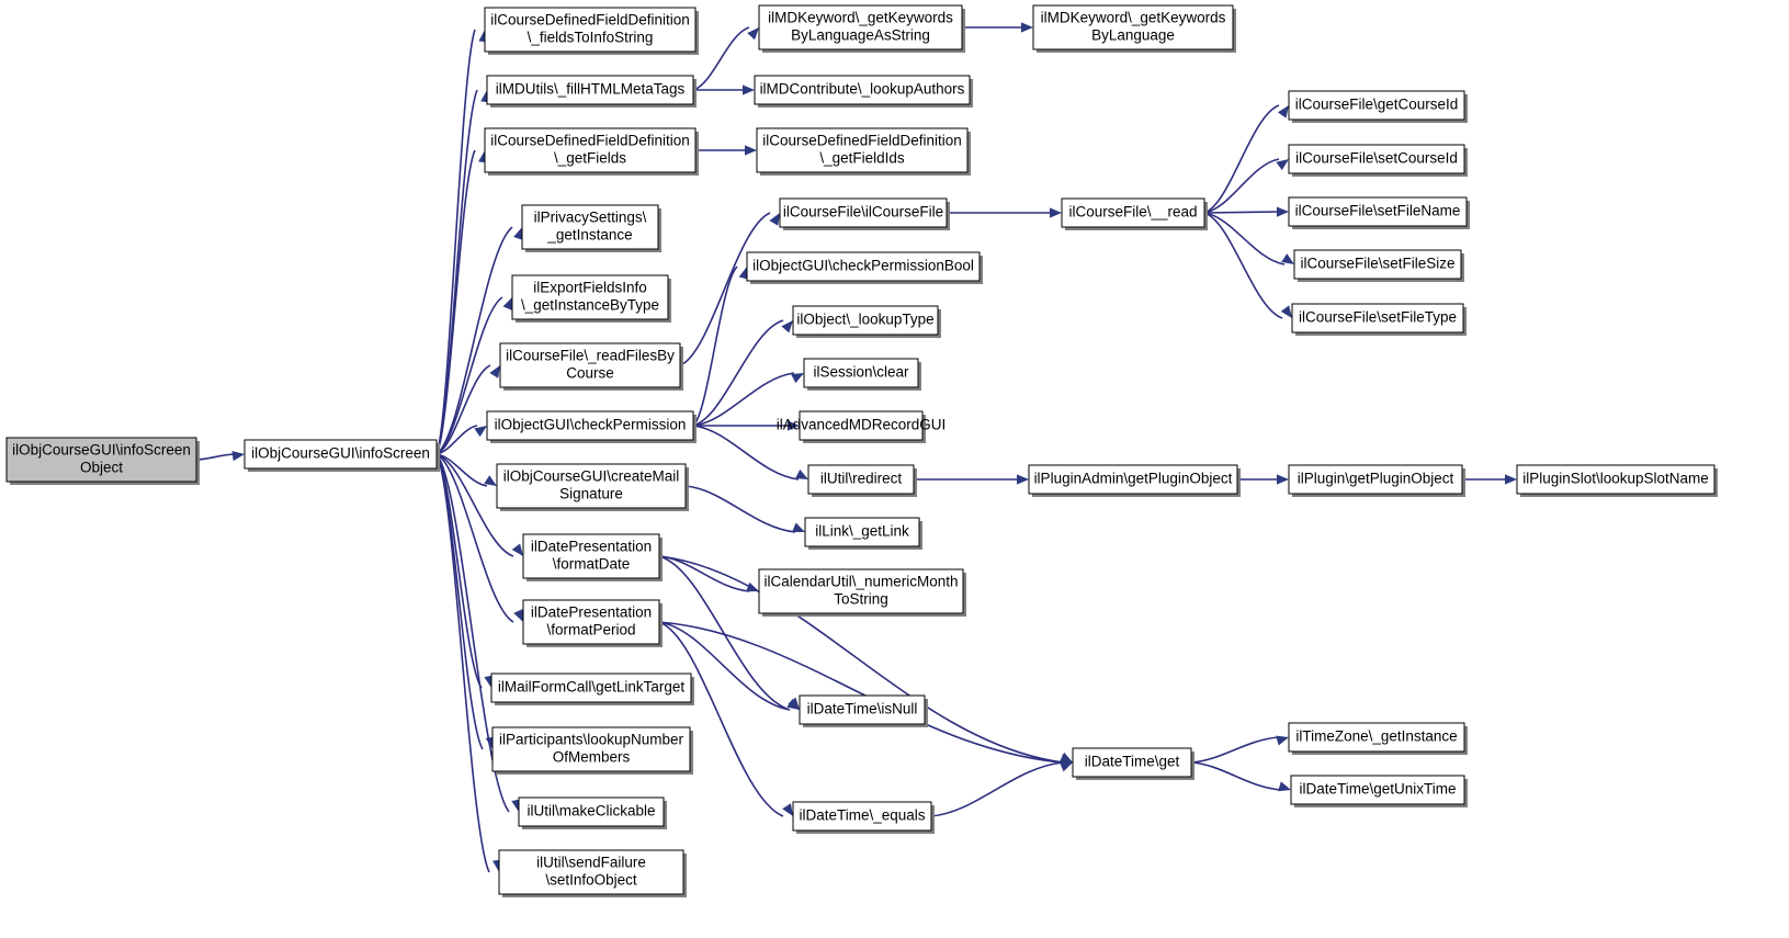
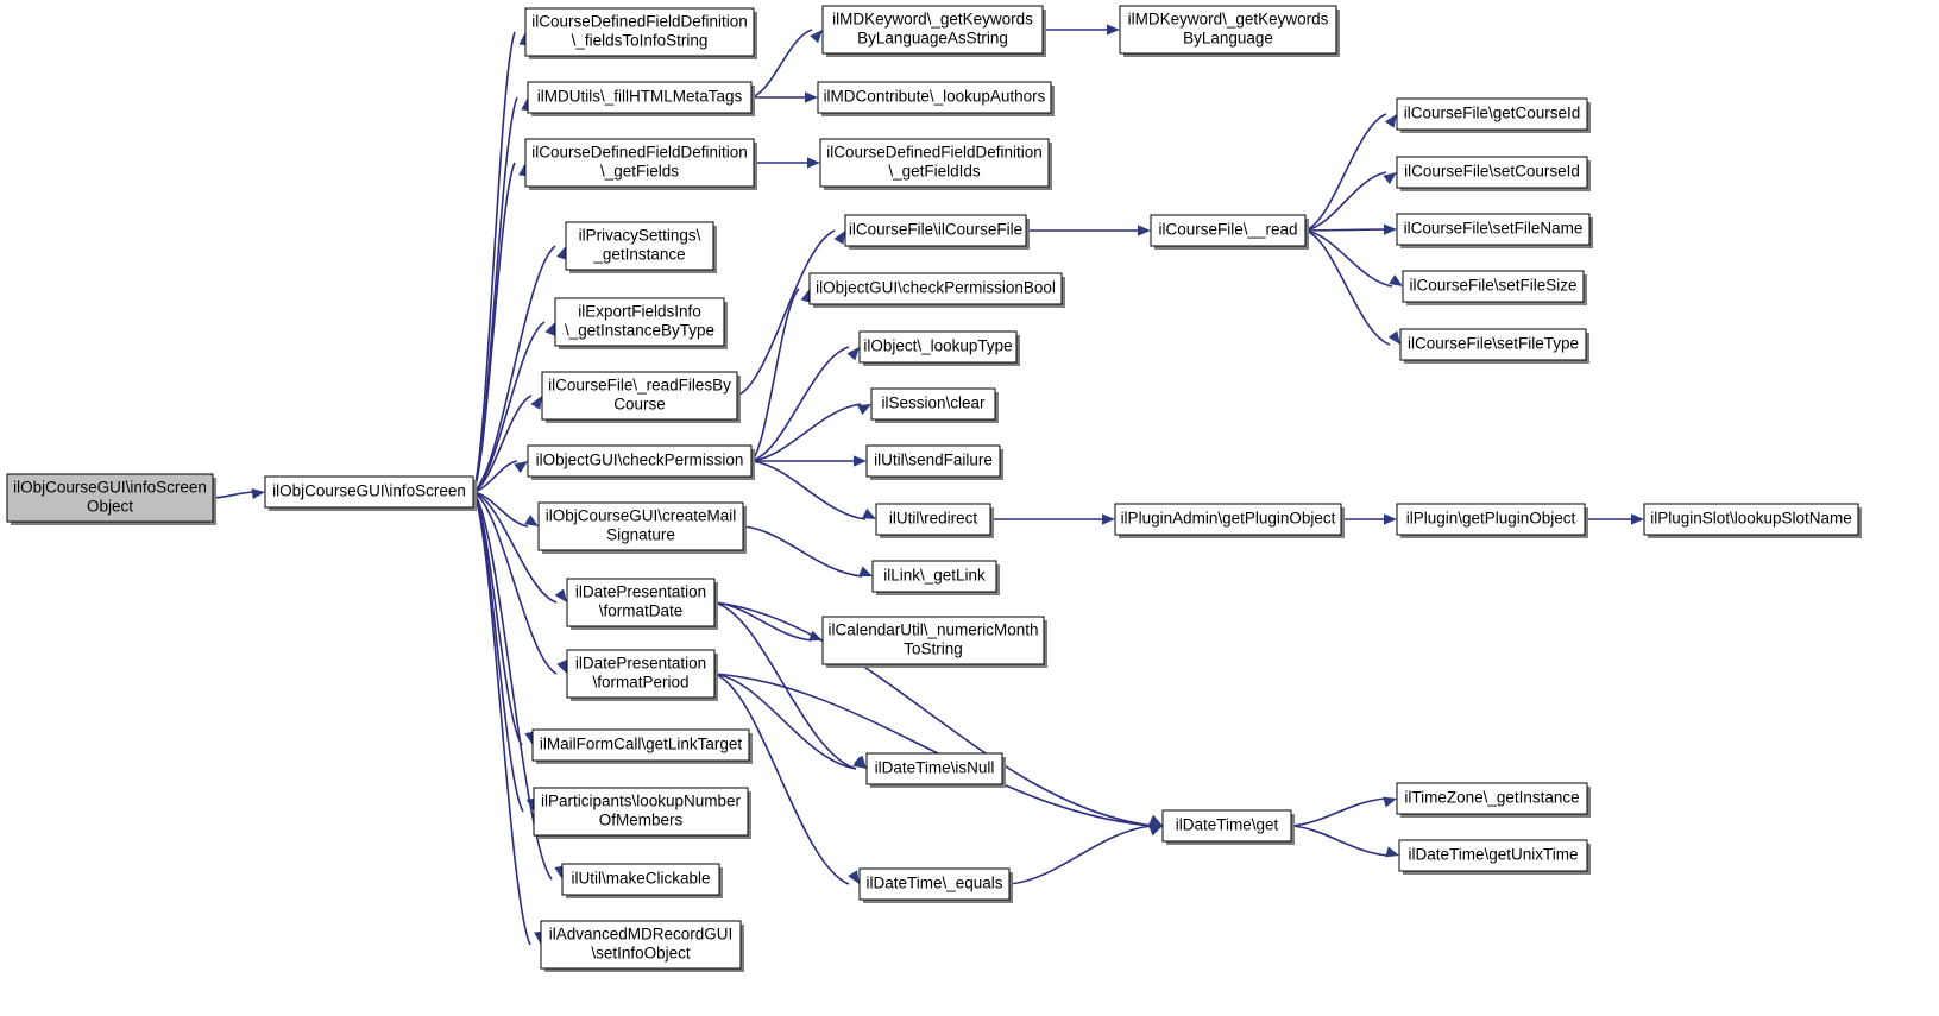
  ilObjCourseGUI\infoScreen
  Object
  ilObjCourseGUI\infoScreen
  ilCourseDefinedFieldDefinition
  \_fieldsToInfoString
  ilMDUtils\_fillHTMLMetaTags
  ilCourseDefinedFieldDefinition
  \_getFields
  ilPrivacySettings\
  _getInstance
  ilExportFieldsInfo
  \_getInstanceByType
  ilCourseFile\_readFilesBy
  Course
  ilObjectGUI\checkPermission
  ilObjCourseGUI\createMail
  Signature
  ilDatePresentation
  \formatDate
  ilDatePresentation
  \formatPeriod
  ilMailFormCall\getLinkTarget
  ilParticipants\lookupNumber
  OfMembers
  ilUtil\makeClickable
- ilUtil\sendFailure
+ ilAdvancedMDRecordGUI
  \setInfoObject
  ilMDKeyword\_getKeywords
  ByLanguageAsString
  ilMDContribute\_lookupAuthors
  ilCourseDefinedFieldDefinition
  \_getFieldIds
  ilCourseFile\ilCourseFile
  ilObjectGUI\checkPermissionBool
  ilObject\_lookupType
  ilSession\clear
- ilAdvancedMDRecordGUI
+ ilUtil\sendFailure
  ilUtil\redirect
  ilLink\_getLink
  ilCalendarUtil\_numericMonth
  ToString
  ilDateTime\isNull
  ilDateTime\_equals
  ilMDKeyword\_getKeywords
  ByLanguage
  ilCourseFile\__read
  ilCourseFile\getCourseId
  ilCourseFile\setCourseId
  ilCourseFile\setFileName
  ilCourseFile\setFileSize
  ilCourseFile\setFileType
  ilPluginAdmin\getPluginObject
  ilPlugin\getPluginObject
  ilPluginSlot\lookupSlotName
  ilDateTime\get
  ilTimeZone\_getInstance
  ilDateTime\getUnixTime
